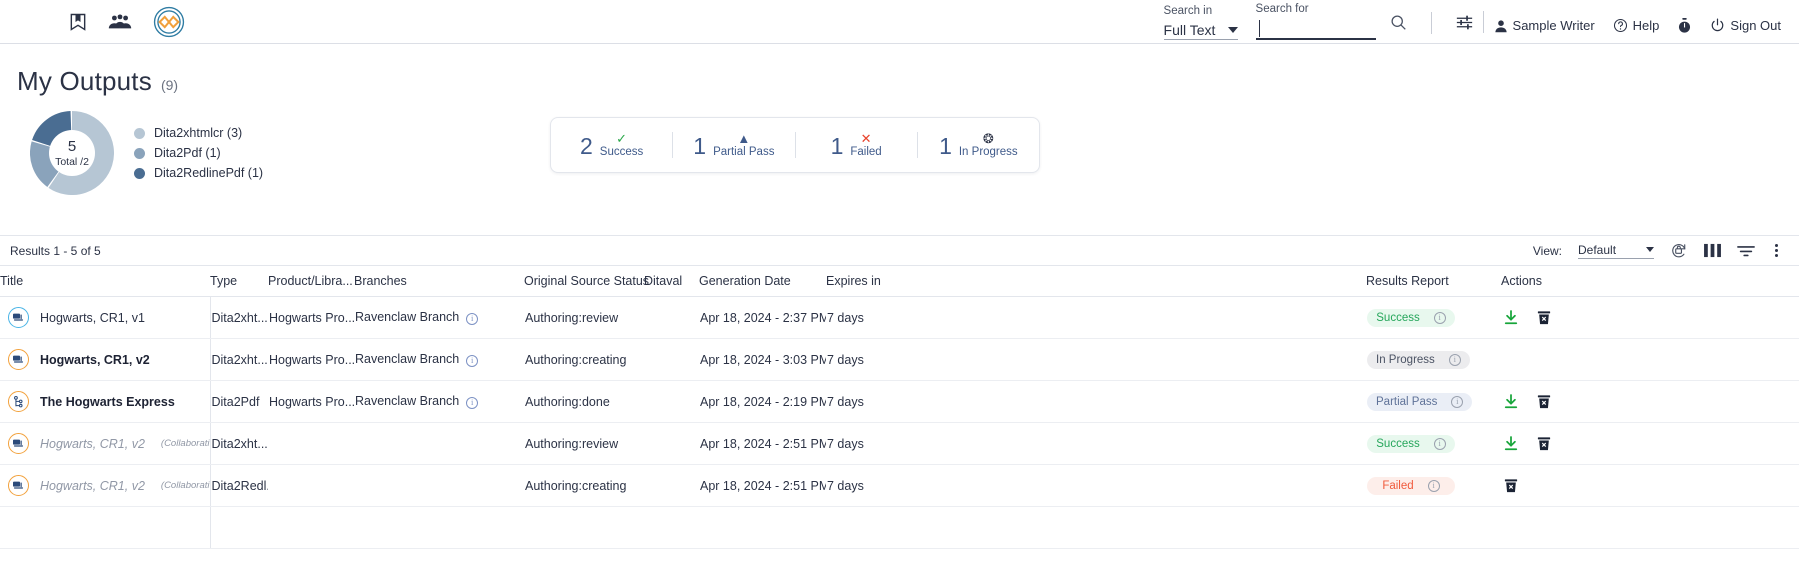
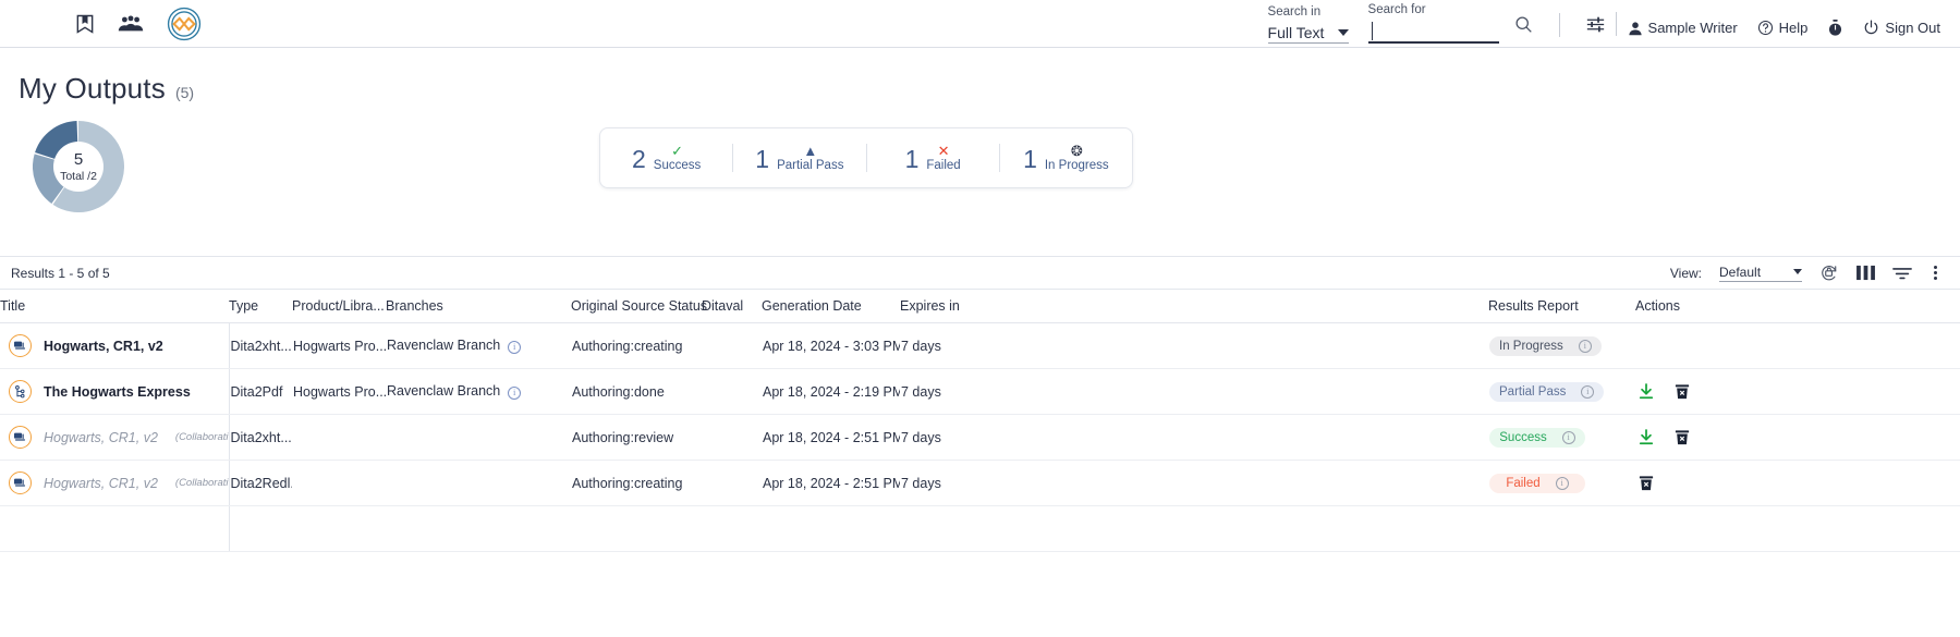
  Search in
  Full Text
  Search for
  Sample Writer
  Help
  Sign Out
  My Outputs
- (9)
+ (5)
  5
  Total /2
- Dita2xhtmlcr (3)
- Dita2Pdf (1)
- Dita2RedlinePdf (1)
  2
  ✓
  Success
  1
  ▲
  Partial Pass
  1
  ✕
  Failed
  1
  ❂
  In Progress
  Results 1 - 5 of 5
  View:
  Default
  Title	Type	Product/Libra...	Branches	Original Source Statu	Ditaval	Generation Date	Expires in	Results Report	Actions
- Hogwarts, CR1, v1	Dita2xht...	Hogwarts Pro...	Ravenclaw Branch i	Authoring:review		Apr 18, 2024 - 2:37 PM	7 days	Success i
  Hogwarts, CR1, v2	Dita2xht...	Hogwarts Pro...	Ravenclaw Branch i	Authoring:creating		Apr 18, 2024 - 3:03 PM	7 days	In Progress i
  The Hogwarts Express	Dita2Pdf	Hogwarts Pro...	Ravenclaw Branch i	Authoring:done		Apr 18, 2024 - 2:19 PM	7 days	Partial Pass i
  Hogwarts, CR1, v2 (Collaborati	Dita2xht...			Authoring:review		Apr 18, 2024 - 2:51 PM	7 days	Success i
  Hogwarts, CR1, v2 (Collaborati	Dita2Redl			Authoring:creating		Apr 18, 2024 - 2:51 PM	7 days	Failed i
